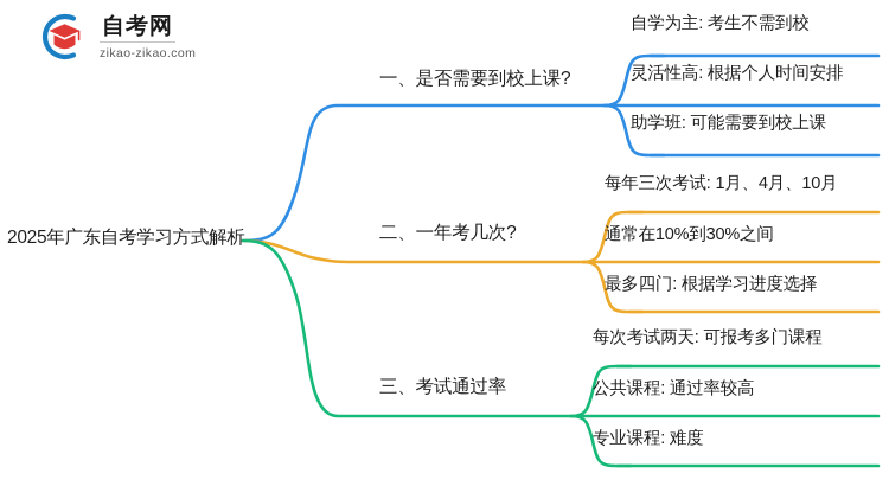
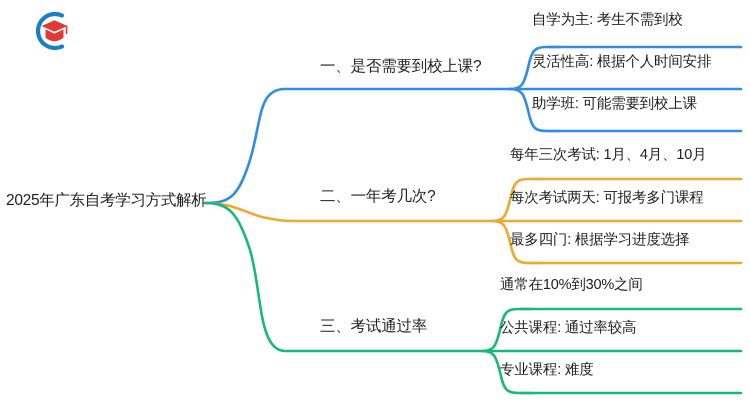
- 自考网
- zikao-zikao.com
  2025年广东自考学习方式解析
  一、是否需要到校上课?
  二、一年考几次?
  三、考试通过率
  自学为主: 考生不需到校
  灵活性高: 根据个人时间安排
  助学班: 可能需要到校上课
  每年三次考试: 1月、4月、10月
- 通常在10%到30%之间
+ 每次考试两天: 可报考多门课程
  最多四门: 根据学习进度选择
- 每次考试两天: 可报考多门课程
+ 通常在10%到30%之间
  公共课程: 通过率较高
  专业课程: 难度
